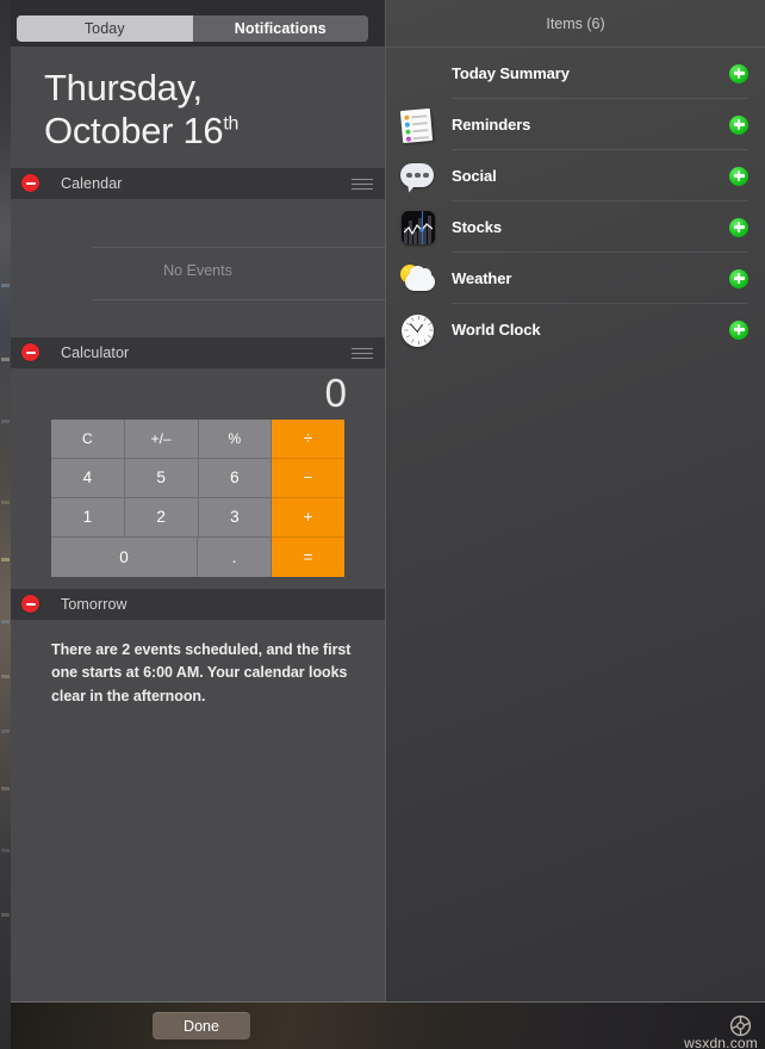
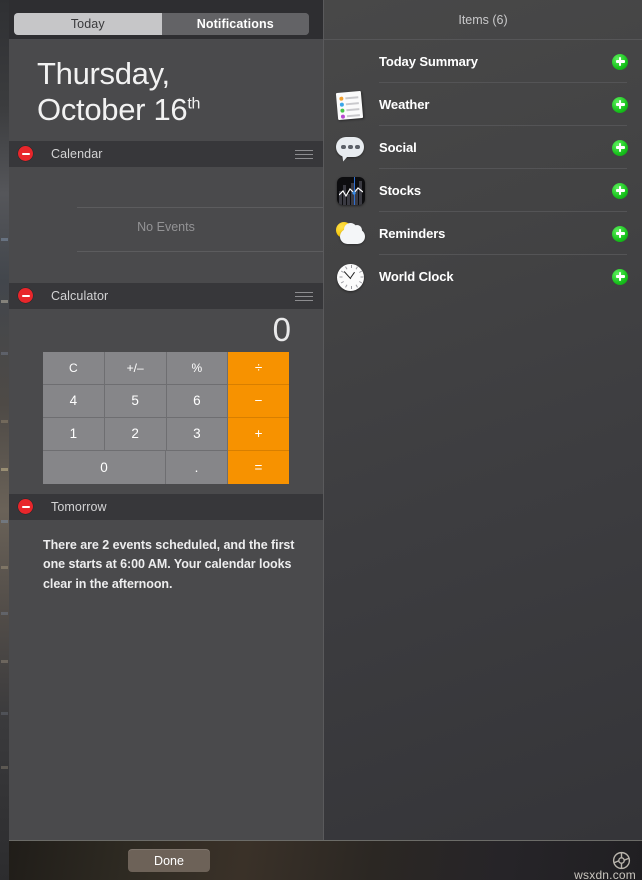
  Today
  Notifications
  Thursday,
  October 16th
  Calendar
  No Events
  Calculator
  0
  C
  +/–
  %
  ÷
  4
  5
  6
  −
  1
  2
  3
  +
  0
  .
  =
  Tomorrow
  There are 2 events scheduled, and the first one starts at 6:00 AM. Your calendar looks clear in the afternoon.
  Items (6)
  Today Summary
- Reminders
+ Weather
  Social
  Stocks
- Weather
+ Reminders
  World Clock
  Done
  wsxdn.com
